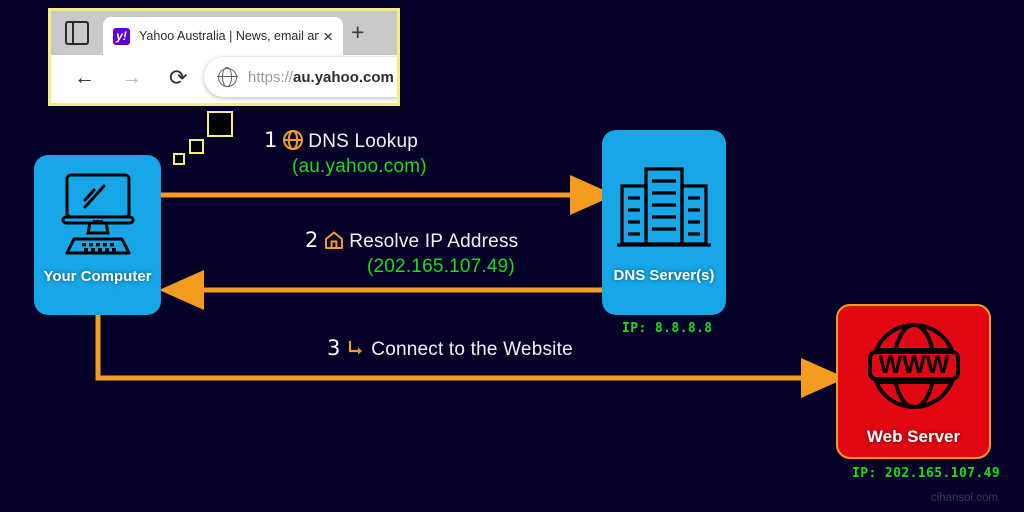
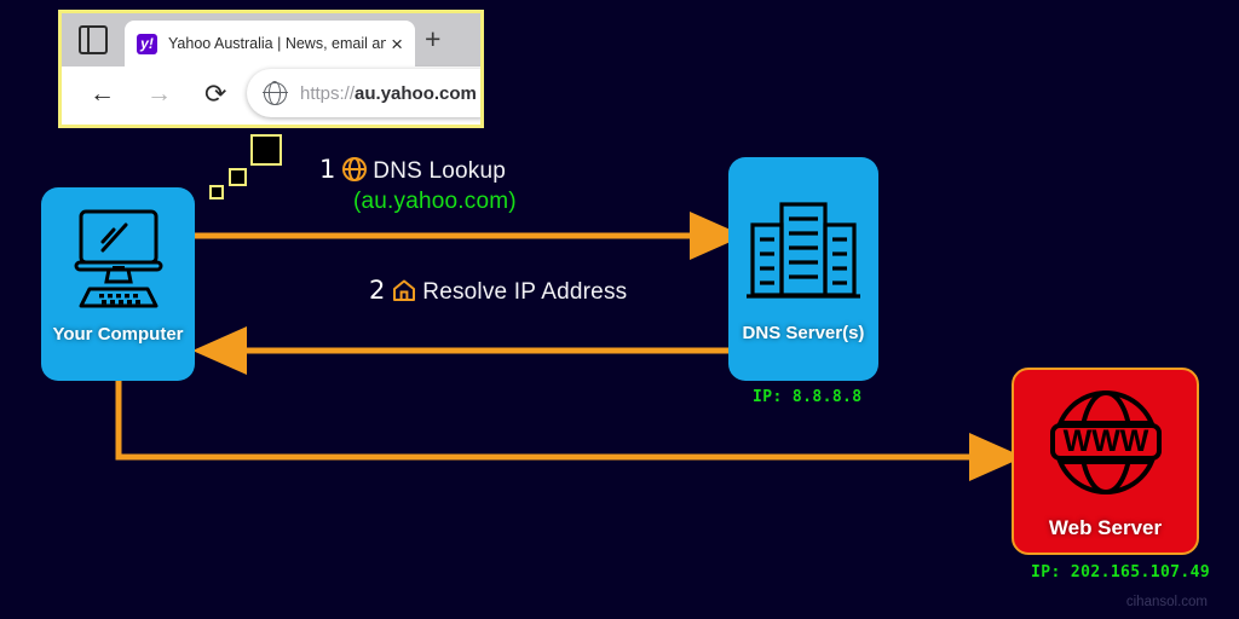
  y!
  Yahoo Australia | News, email an
  ×
  +
  ←
  →
  ⟳
  https://au.yahoo.com
  1 DNS Lookup
  (au.yahoo.com)
  2 Resolve IP Address
- (202.165.107.49)
- 3 Connect to the Website
  Your Computer
  DNS Server(s)
  IP: 8.8.8.8
  WWW
  Web Server
  IP: 202.165.107.49
  cihansol.com
